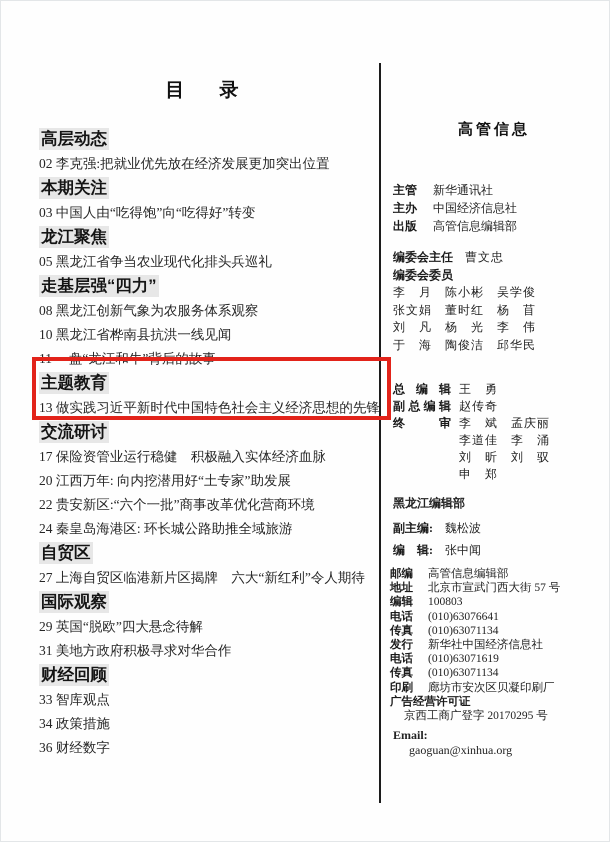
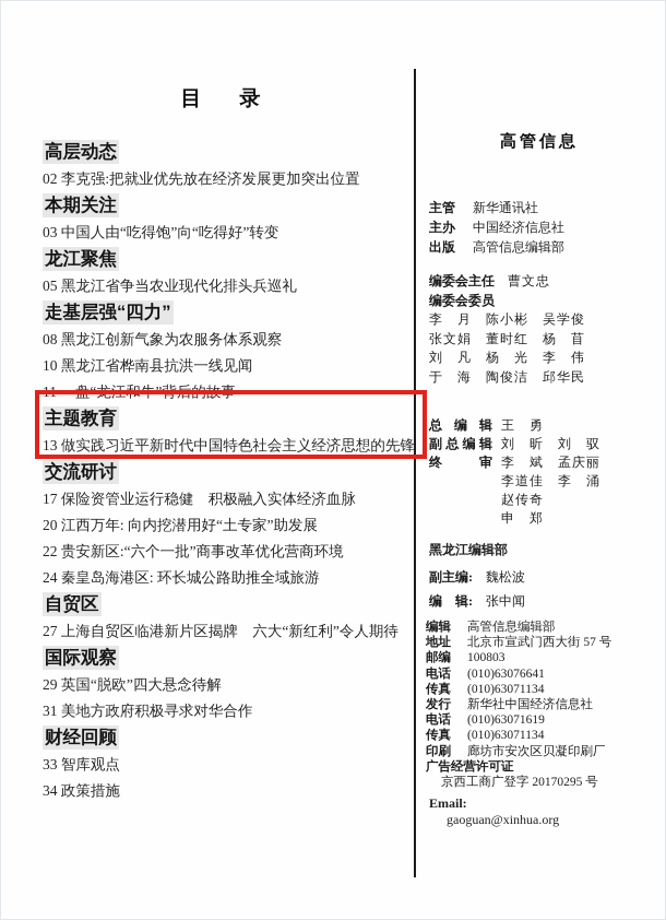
  目 录
  高层动态
  02 李克强:把就业优先放在经济发展更加突出位置
  本期关注
  03 中国人由“吃得饱”向“吃得好”转变
  龙江聚焦
  05 黑龙江省争当农业现代化排头兵巡礼
  走基层强“四力”
  08 黑龙江创新气象为农服务体系观察
  10 黑龙江省桦南县抗洪一线见闻
  11 一盘“龙江和牛”背后的故事
  主题教育
  13 做实践习近平新时代中国特色社会主义经济思想的先锋
  交流研讨
  17 保险资管业运行稳健 积极融入实体经济血脉
  20 江西万年: 向内挖潜用好“土专家”助发展
  22 贵安新区:“六个一批”商事改革优化营商环境
  24 秦皇岛海港区: 环长城公路助推全域旅游
  自贸区
  27 上海自贸区临港新片区揭牌 六大“新红利”令人期待
  国际观察
  29 英国“脱欧”四大悬念待解
  31 美地方政府积极寻求对华合作
  财经回顾
  33 智库观点
  34 政策措施
- 36 财经数字
  高管信息
  主管 新华通讯社
  主办 中国经济信息社
  出版 高管信息编辑部
  编委会主任 曹文忠
  编委会委员
  李 月 陈小彬 吴学俊
  张文娟 董时红 杨 苜
  刘 凡 杨 光 李 伟
  于 海 陶俊洁 邱华民
  总编辑 王 勇
- 副总编辑 赵传奇
+ 副总编辑 刘 昕 刘 驭
  终审 李 斌 孟庆丽
  李道佳 李 涌
- 刘 昕 刘 驭
+ 赵传奇
  申 郑
  黑龙江编辑部
  副主编: 魏松波
  编 辑: 张中闻
- 邮编 高管信息编辑部
+ 编辑 高管信息编辑部
  地址 北京市宣武门西大街 57 号
- 编辑 100803
+ 邮编 100803
  电话 (010)63076641
  传真 (010)63071134
  发行 新华社中国经济信息社
  电话 (010)63071619
  传真 (010)63071134
  印刷 廊坊市安次区贝凝印刷厂
  广告经营许可证
  京西工商广登字 20170295 号
  Email:
  gaoguan@xinhua.org
